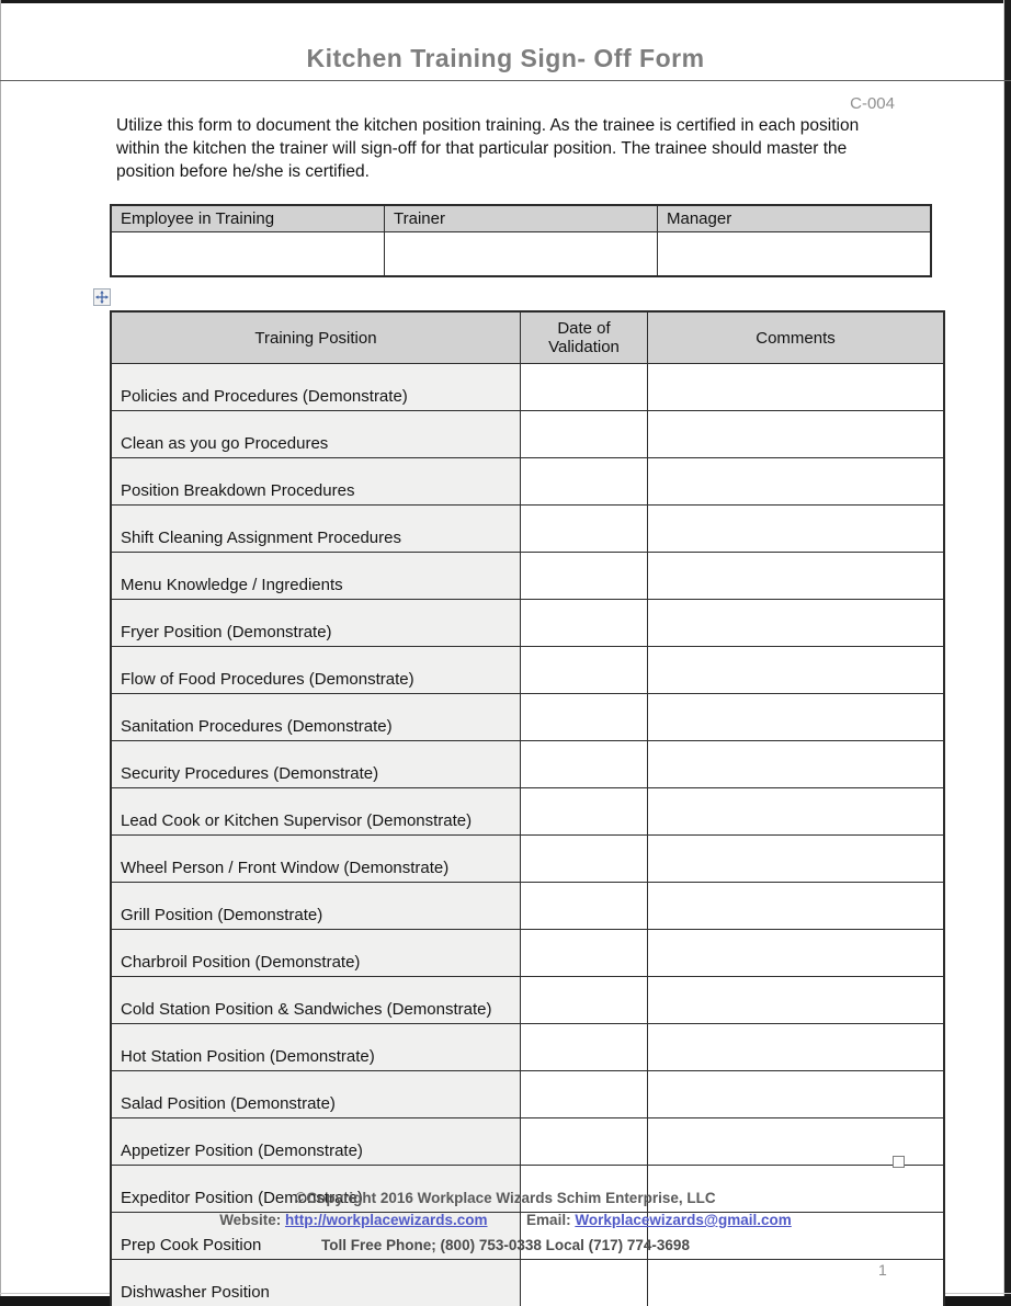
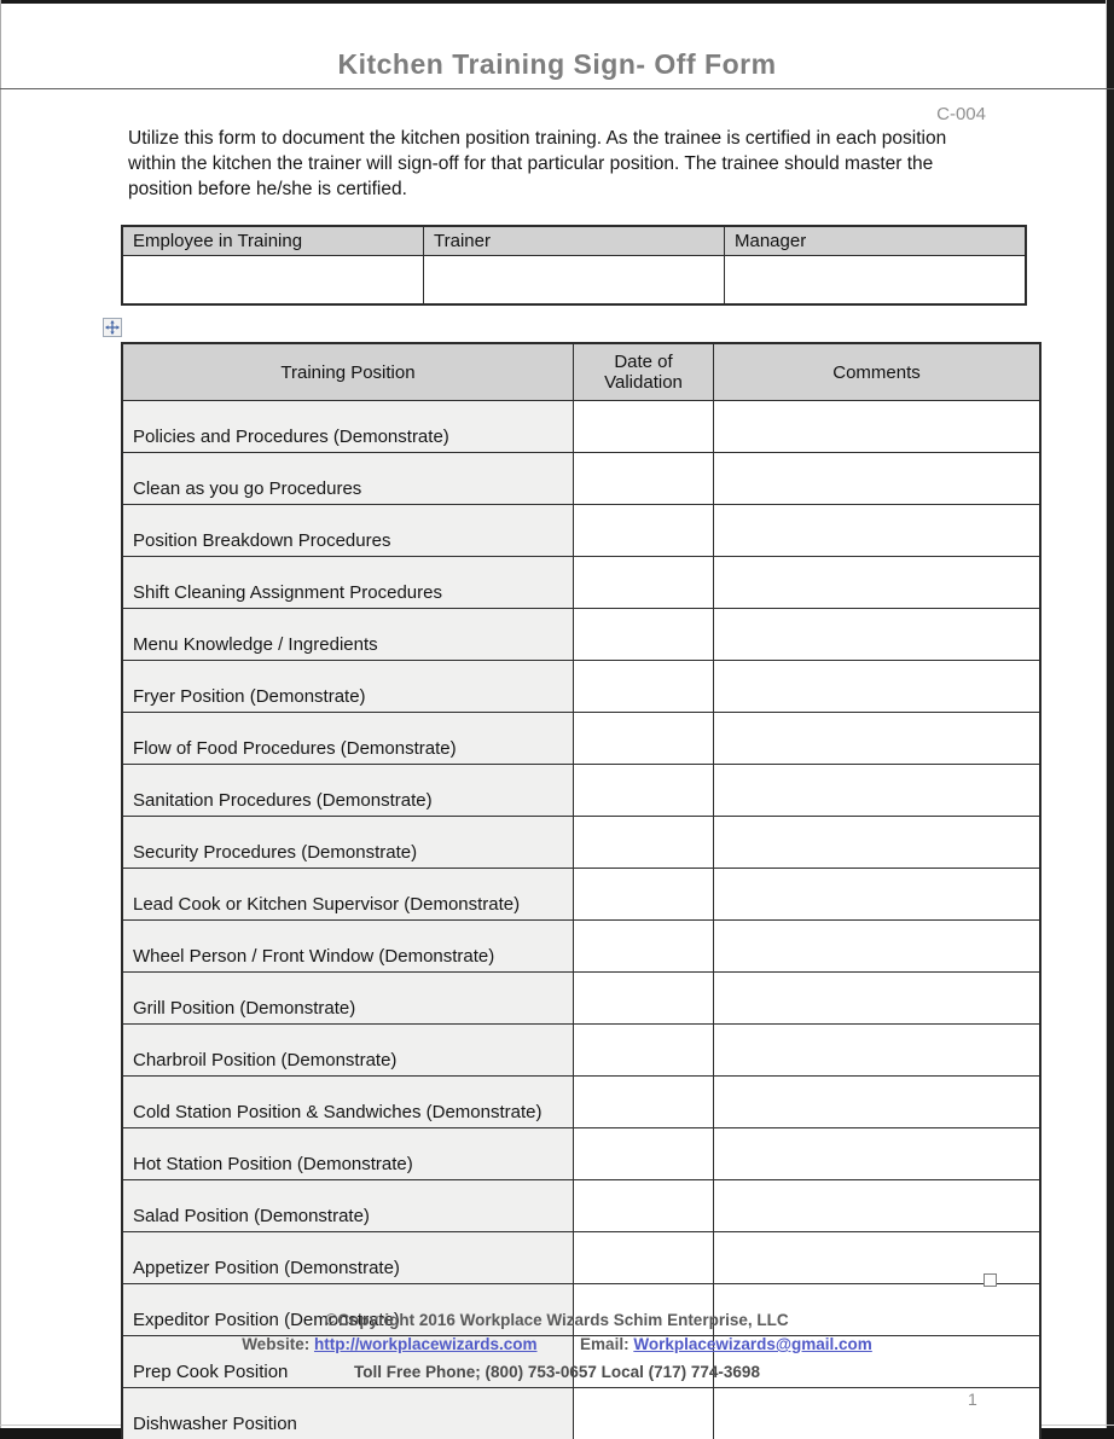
  Kitchen Training Sign- Off Form
  C-004
  Utilize this form to document the kitchen position training. As the trainee is certified in each position within the kitchen the trainer will sign-off for that particular position. The trainee should master the position before he/she is certified.
  Employee in Training	Trainer	Manager
  Training Position	Date of Validation	Comments
  Policies and Procedures (Demonstrate)
  Clean as you go Procedures
  Position Breakdown Procedures
  Shift Cleaning Assignment Procedures
  Menu Knowledge / Ingredients
  Fryer Position (Demonstrate)
  Flow of Food Procedures (Demonstrate)
  Sanitation Procedures (Demonstrate)
  Security Procedures (Demonstrate)
  Lead Cook or Kitchen Supervisor (Demonstrate)
  Wheel Person / Front Window (Demonstrate)
  Grill Position (Demonstrate)
  Charbroil Position (Demonstrate)
  Cold Station Position & Sandwiches (Demonstrate)
  Hot Station Position (Demonstrate)
  Salad Position (Demonstrate)
  Appetizer Position (Demonstrate)
  Expeditor Position (Demonstrate)
  Prep Cook Position
  Dishwasher Position
  ©Copyright 2016 Workplace Wizards Schim Enterprise, LLC
  Website: http://workplacewizards.com Email: Workplacewizards@gmail.com
- Toll Free Phone; (800) 753-0338 Local (717) 774-3698
+ Toll Free Phone; (800) 753-0657 Local (717) 774-3698
  1
